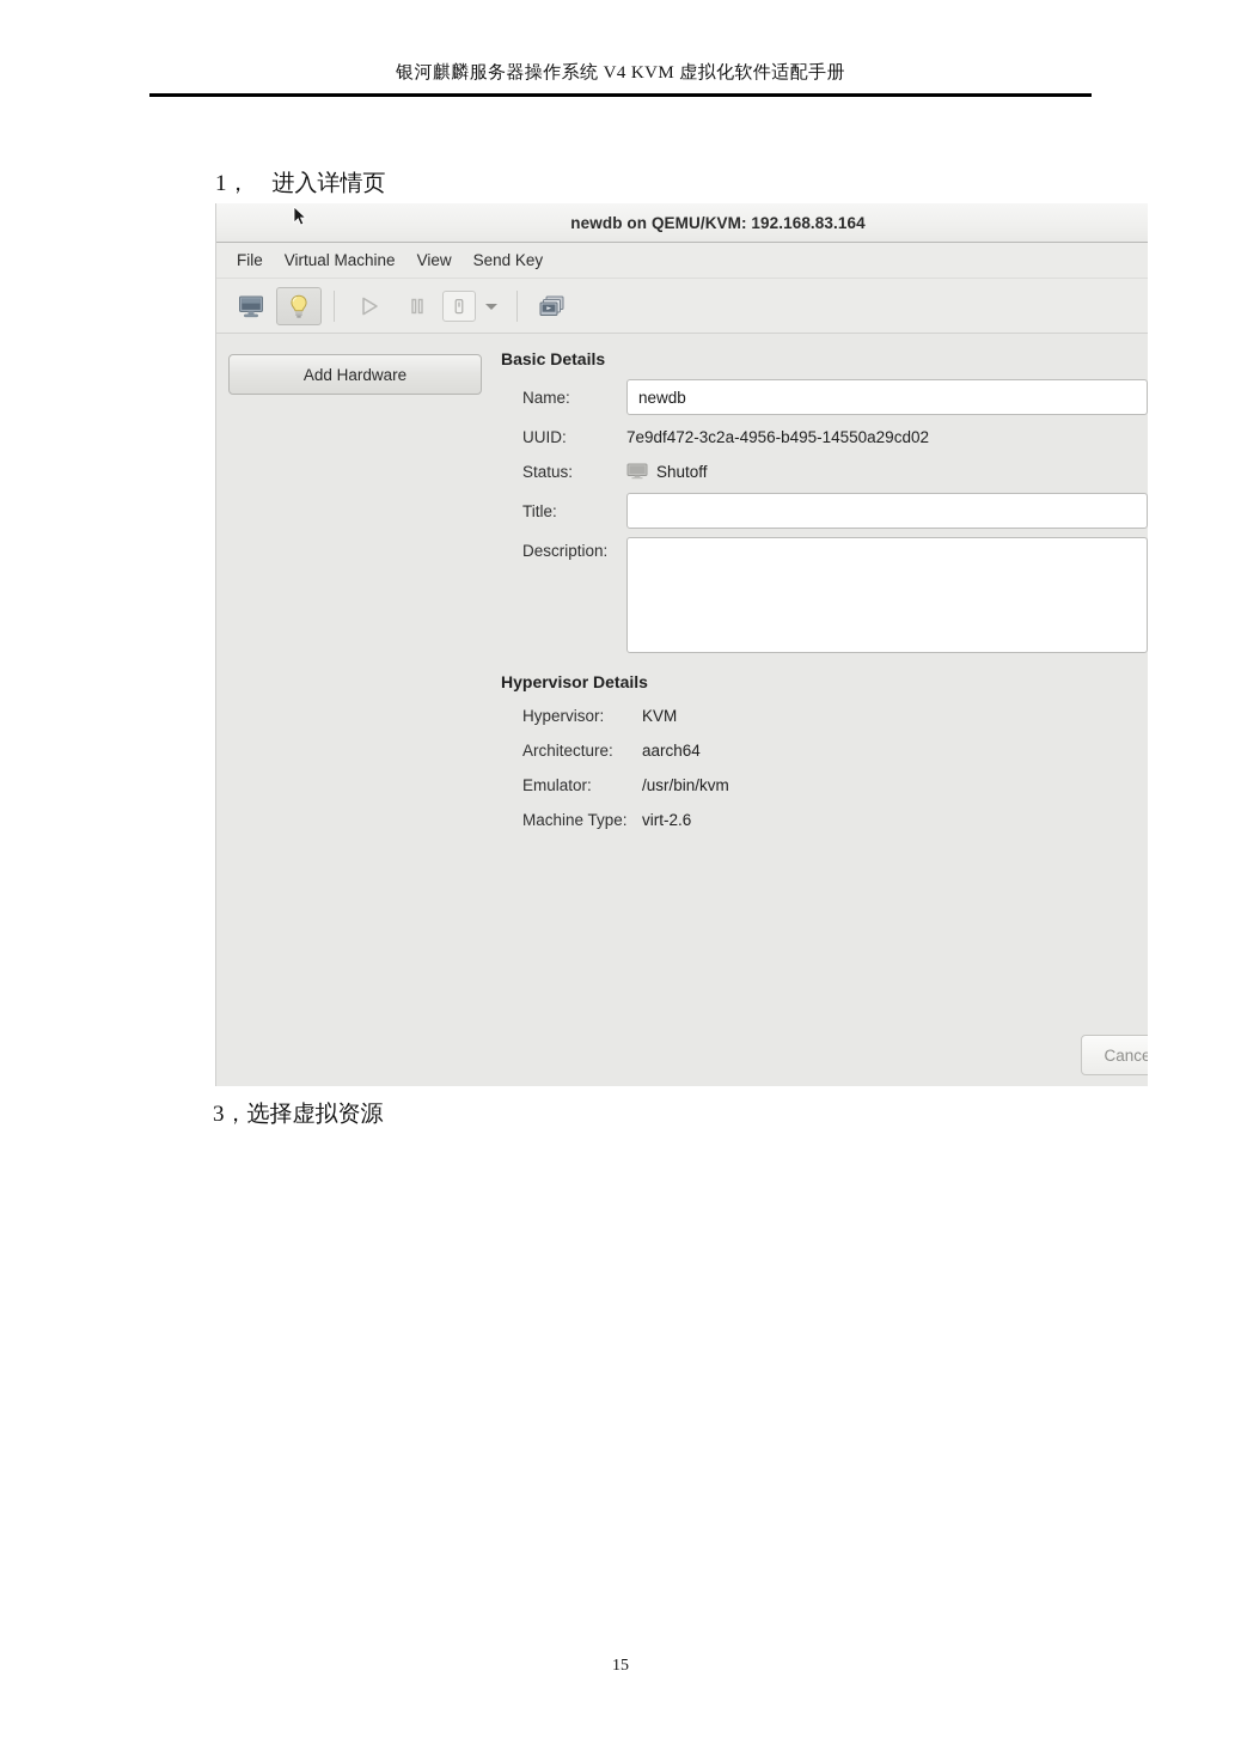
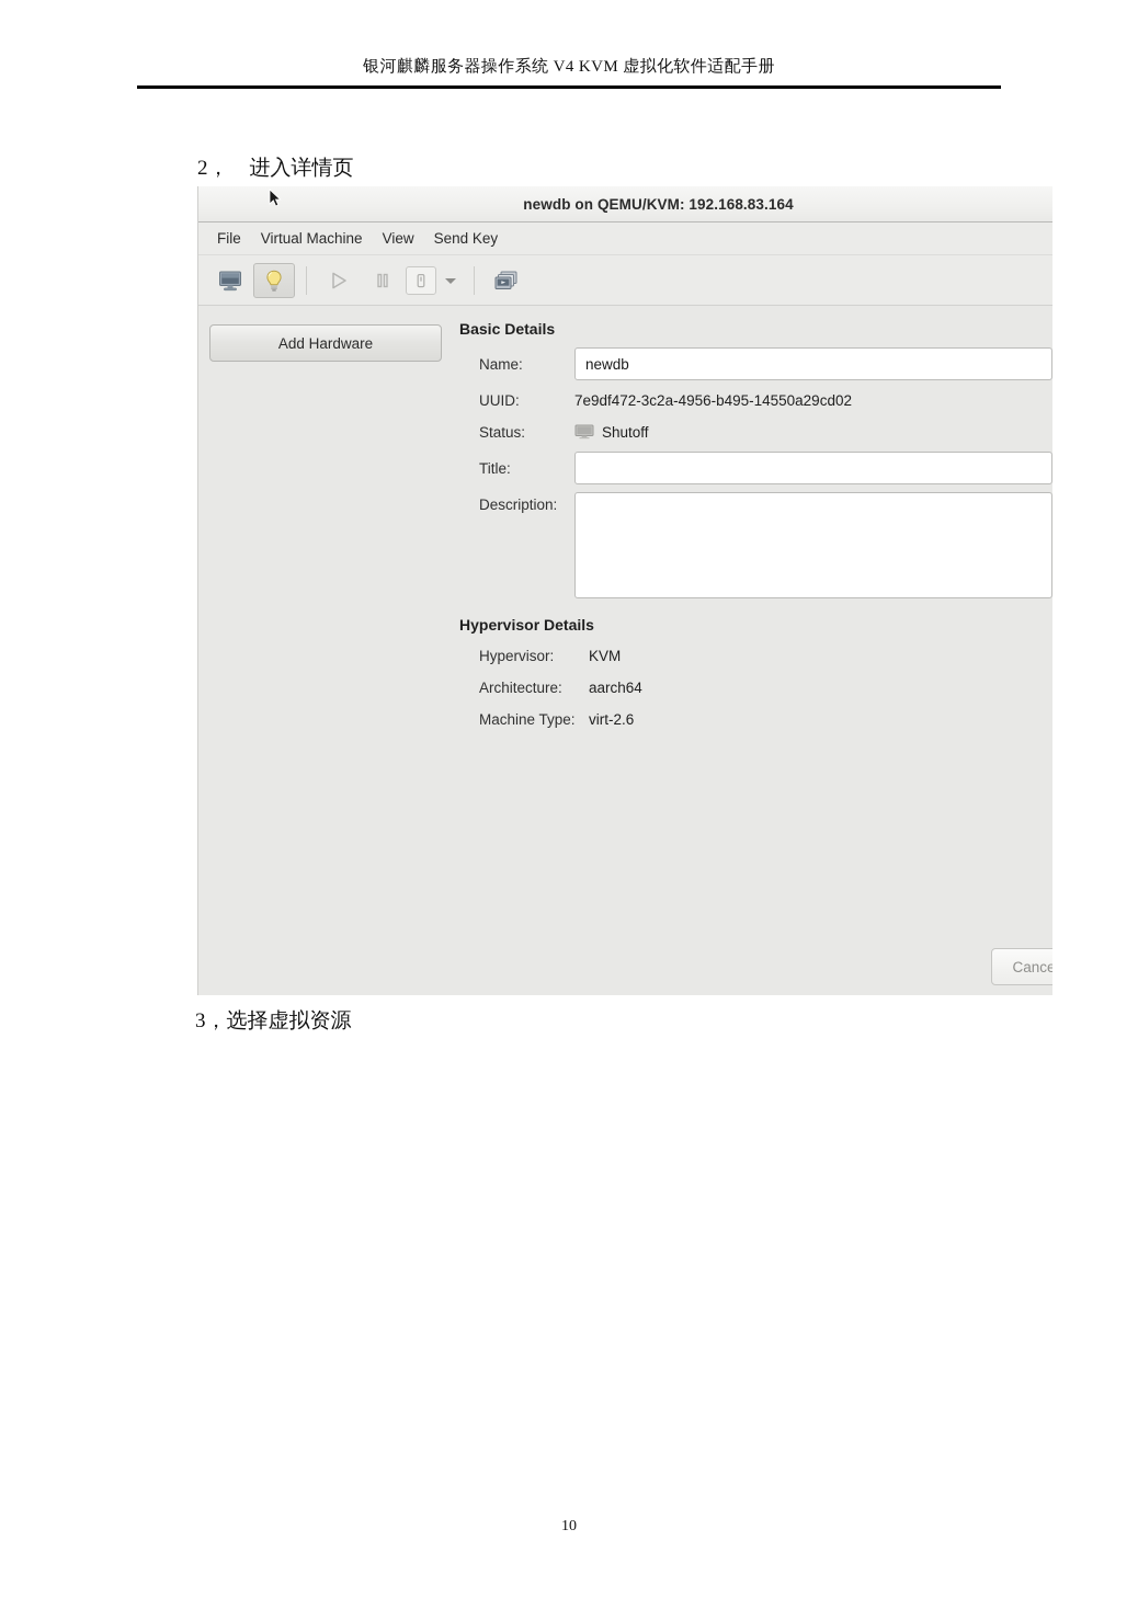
  银河麒麟服务器操作系统 V4 KVM 虚拟化软件适配手册
- 1， 进入详情页
+ 2， 进入详情页
  newdb on QEMU/KVM: 192.168.83.164
  File
  Virtual Machine
  View
  Send Key
  Add Hardware
  Basic Details
  Name:
  newdb
  UUID:
  7e9df472-3c2a-4956-b495-14550a29cd02
  Status:
  Shutoff
  Title:
  Description:
  Hypervisor Details
  Hypervisor:
  KVM
  Architecture:
  aarch64
- Emulator:
- /usr/bin/kvm
  Machine Type:
  virt-2.6
  Cance
  3，选择虚拟资源
- 15
+ 10
